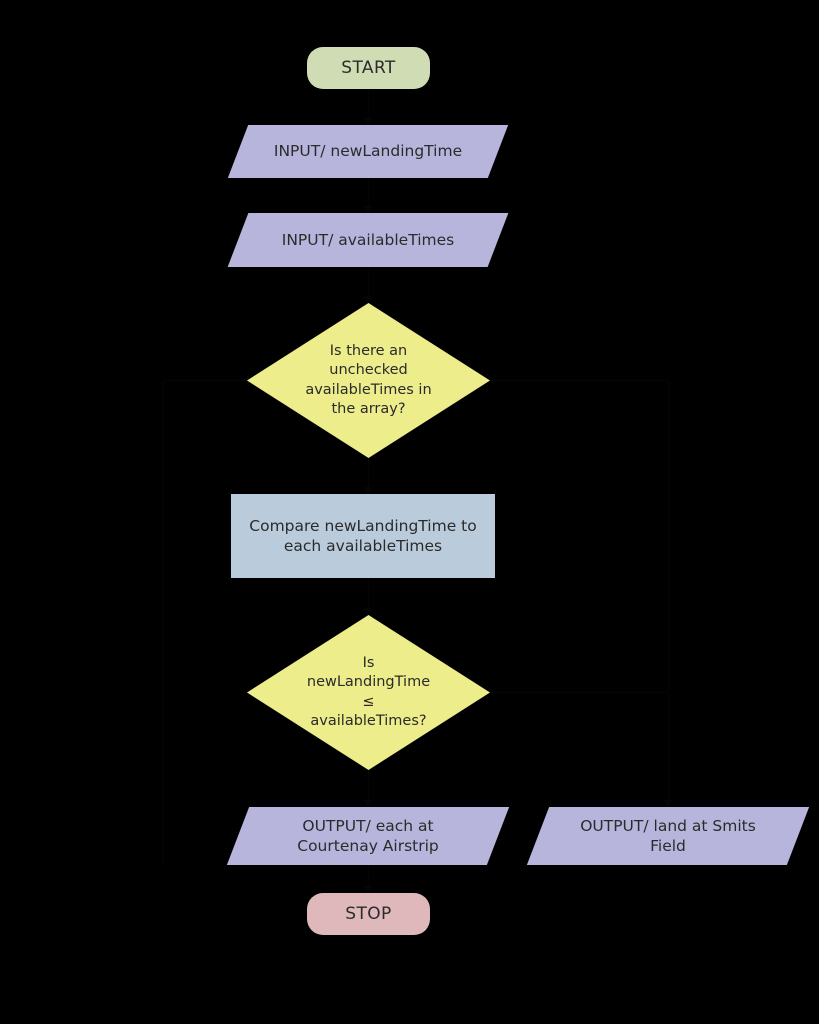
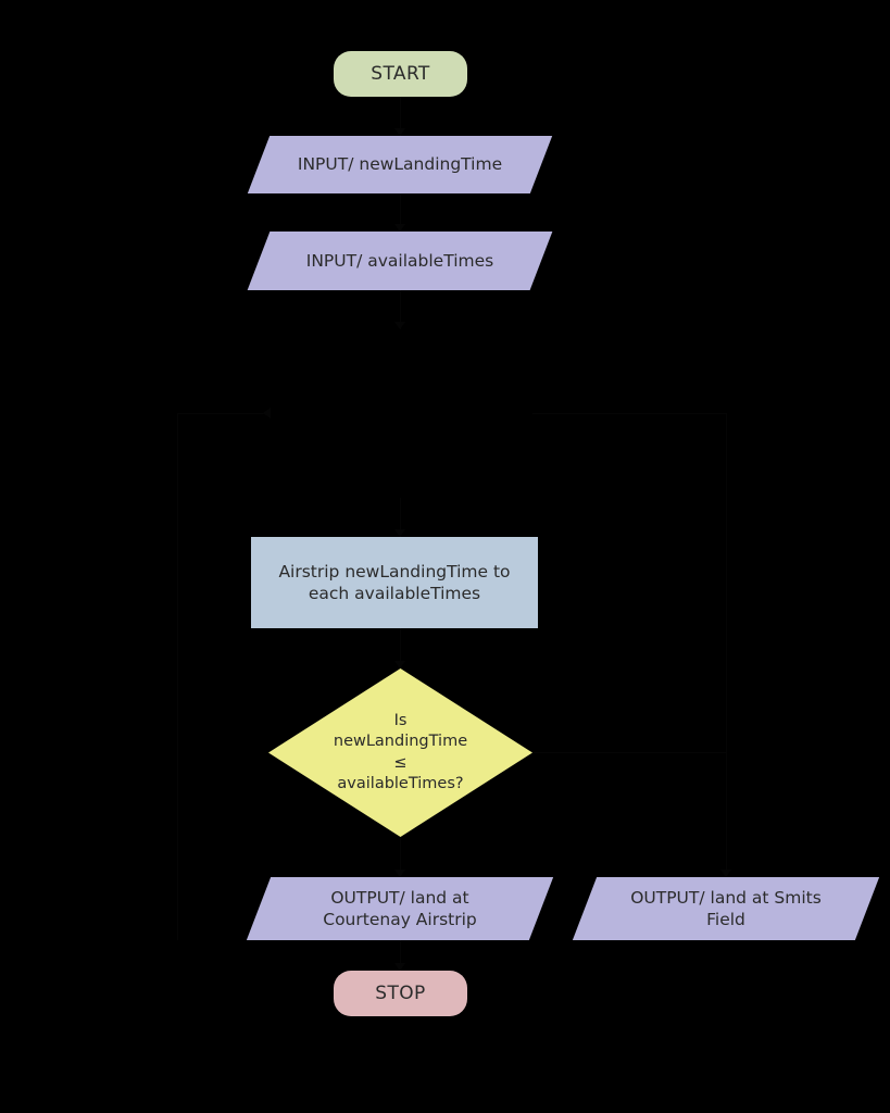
  START
  INPUT/ newLandingTime
  INPUT/ availableTimes
- Is there an unchecked availableTimes in the array?
- Compare newLandingTime to each availableTimes
+ Airstrip newLandingTime to each availableTimes
  Is newLandingTime ≤ availableTimes?
- OUTPUT/ each at Courtenay Airstrip
+ OUTPUT/ land at Courtenay Airstrip
  OUTPUT/ land at Smits Field
  STOP
